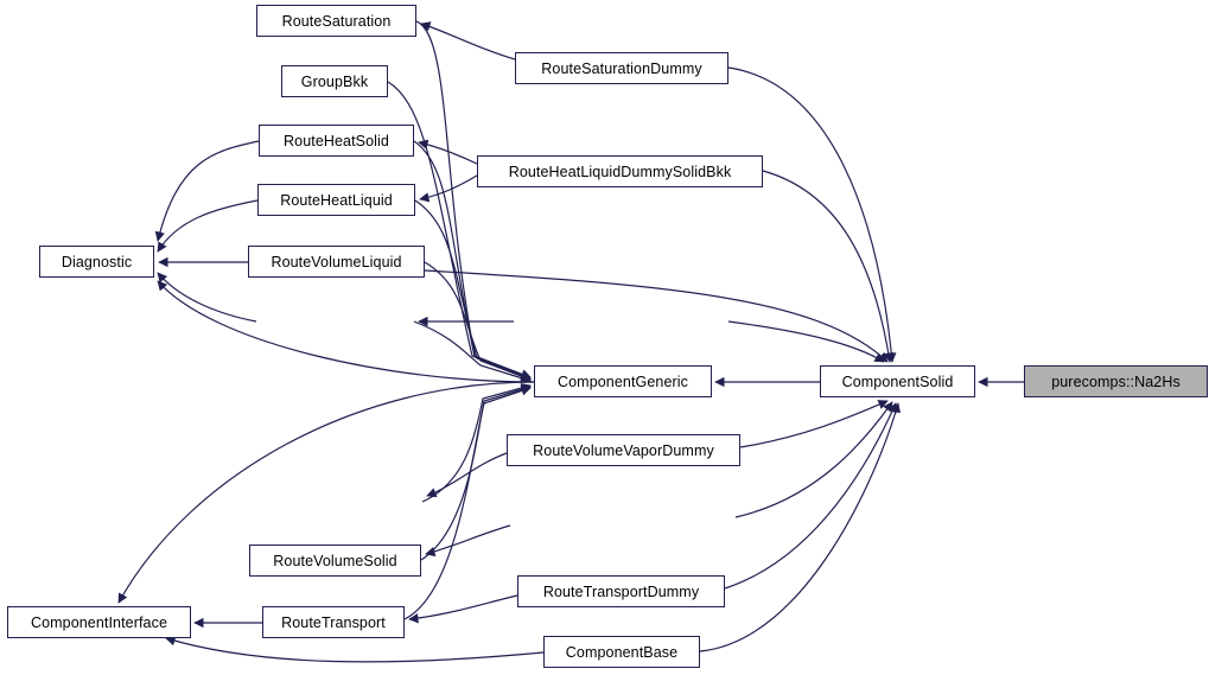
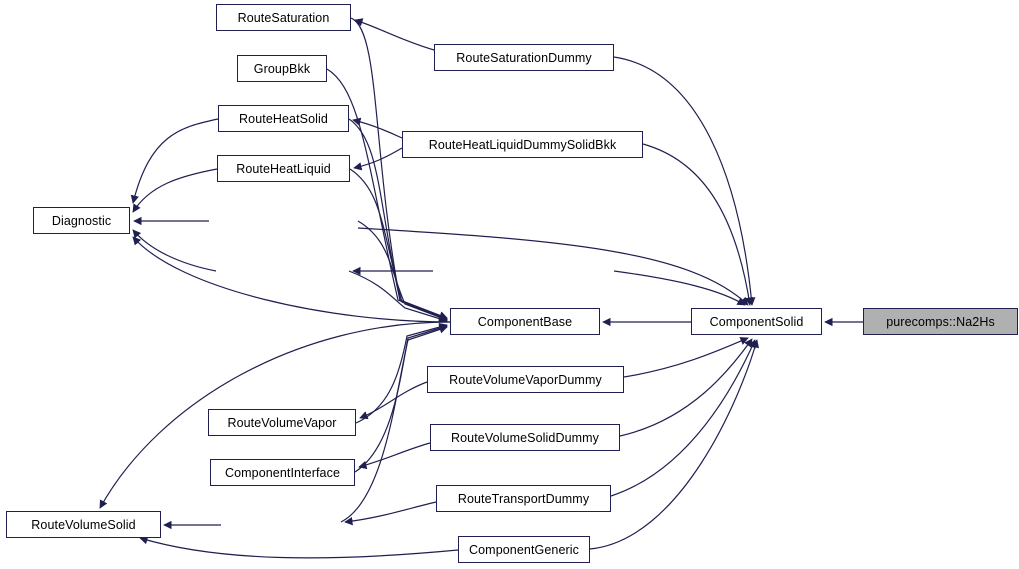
  RouteSaturation
  RouteSaturationDummy
  GroupBkk
  RouteHeatSolid
  RouteHeatLiquidDummySolidBkk
  RouteHeatLiquid
  Diagnostic
- RouteVolumeLiquid
- ComponentGeneric
+ ComponentBase
  ComponentSolid
  purecomps::Na2Hs
  RouteVolumeVaporDummy
+ RouteVolumeVapor
+ RouteVolumeSolidDummy
- RouteVolumeSolid
+ ComponentInterface
  RouteTransportDummy
- ComponentInterface
+ RouteVolumeSolid
- RouteTransport
- ComponentBase
+ ComponentGeneric
